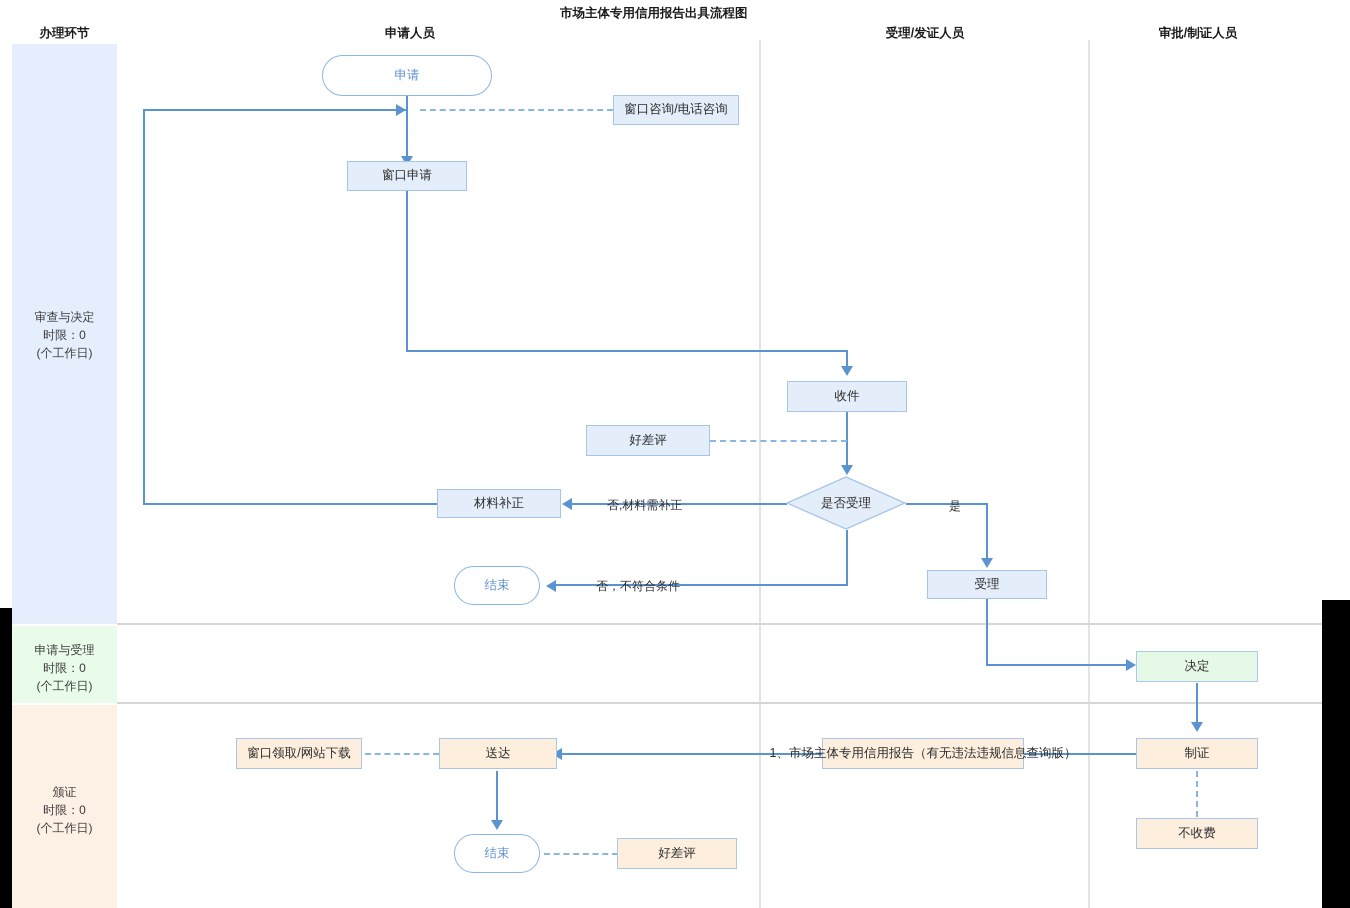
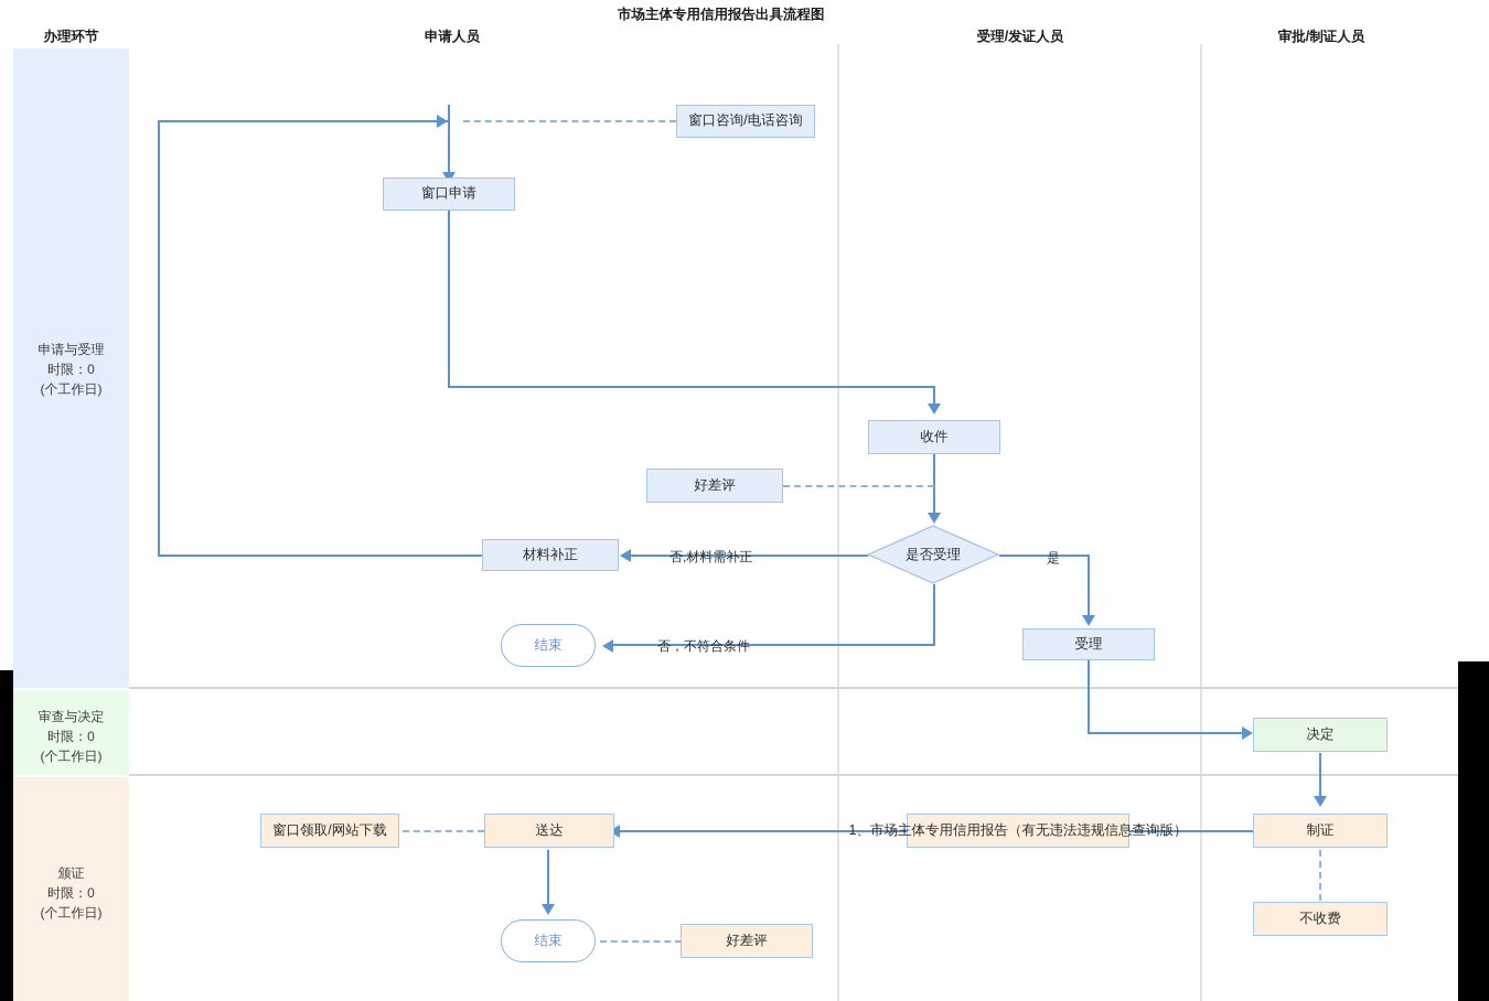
  市场主体专用信用报告出具流程图
  办理环节
  申请人员
  受理/发证人员
  审批/制证人员
- 审查与决定
+ 申请与受理
  时限：0
  (个工作日)
- 申请与受理
+ 审查与决定
  时限：0
  (个工作日)
  颁证
  时限：0
  (个工作日)
- 申请
  窗口咨询/电话咨询
  窗口申请
  收件
  好差评
  材料补正
  是否受理
  结束
  受理
  决定
  1、市场主体专用信用报告（有无违法违规信息查询版）
  制证
  不收费
  窗口领取/网站下载
  送达
  结束
  好差评
  否,材料需补正
  否，不符合条件
  是
